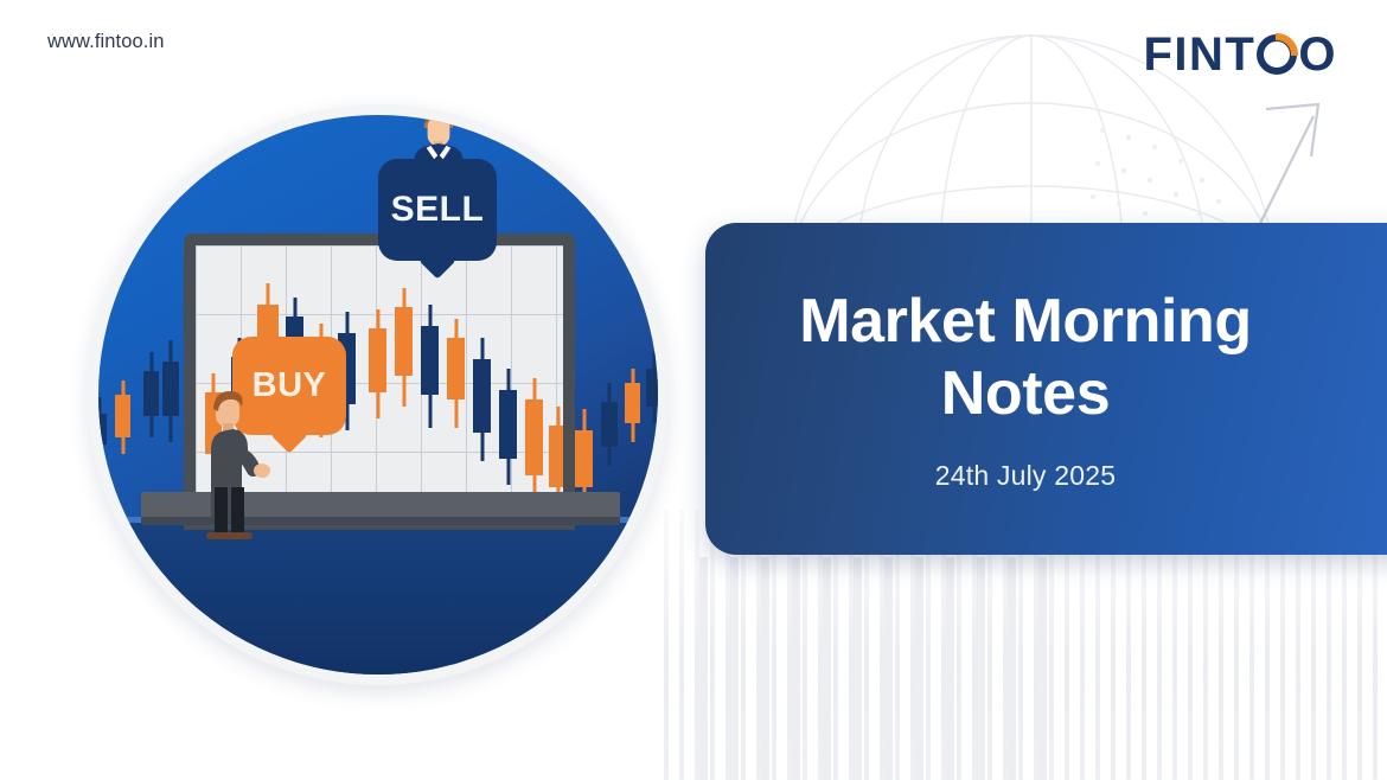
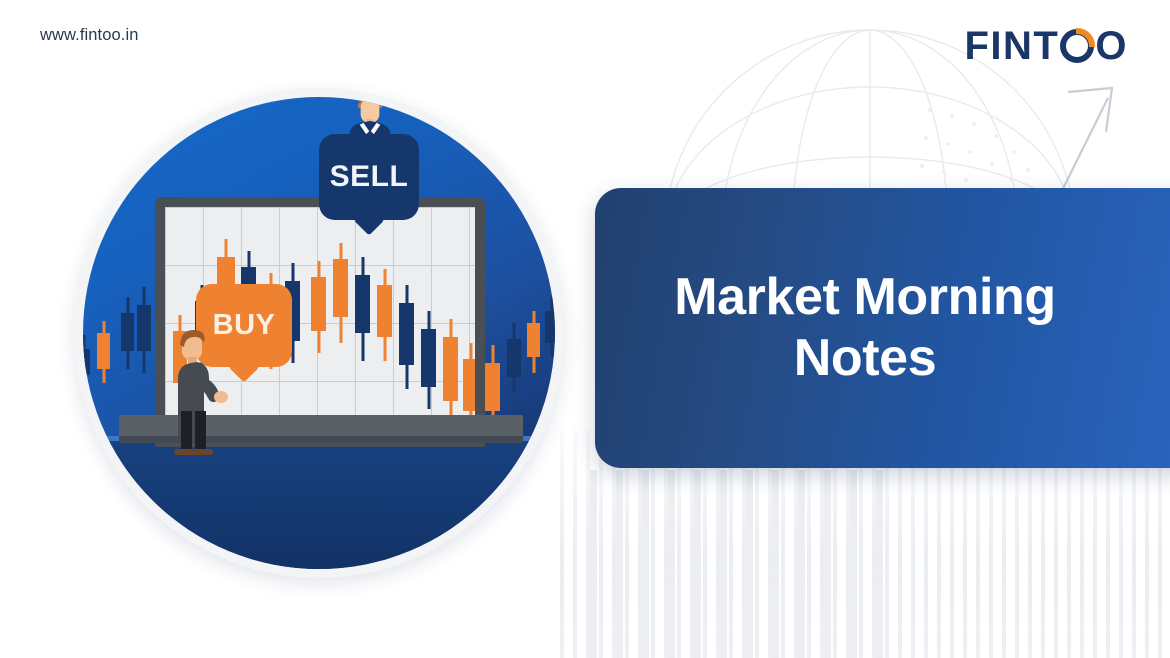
  www.fintoo.in
  FINT
  O
  SELL
  BUY
  Market Morning Notes
- 24th July 2025
